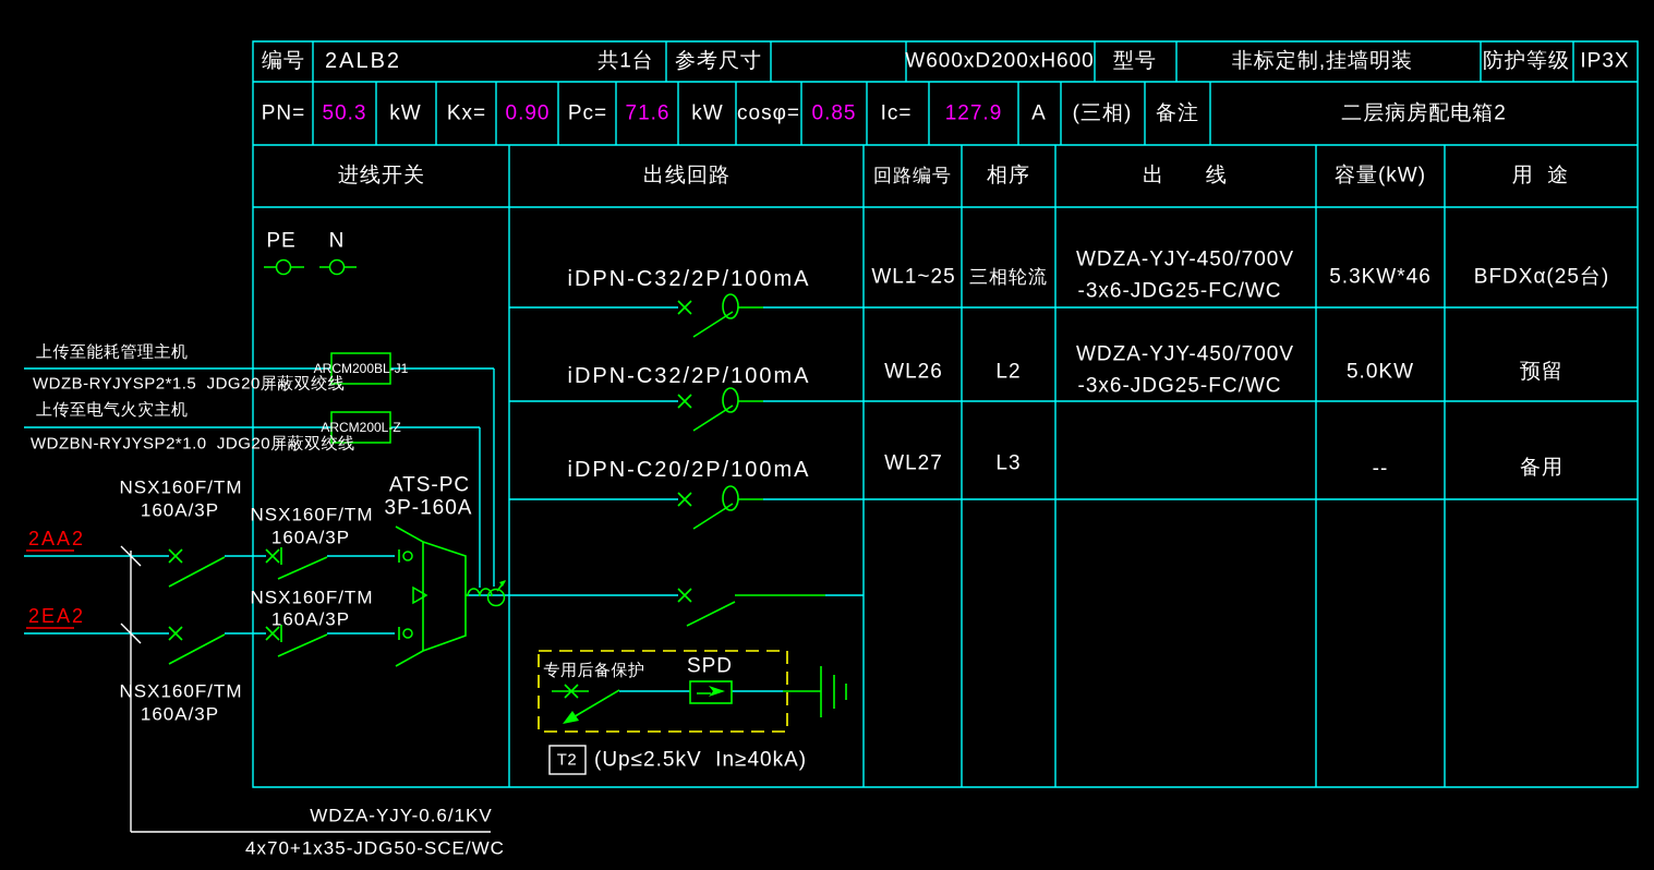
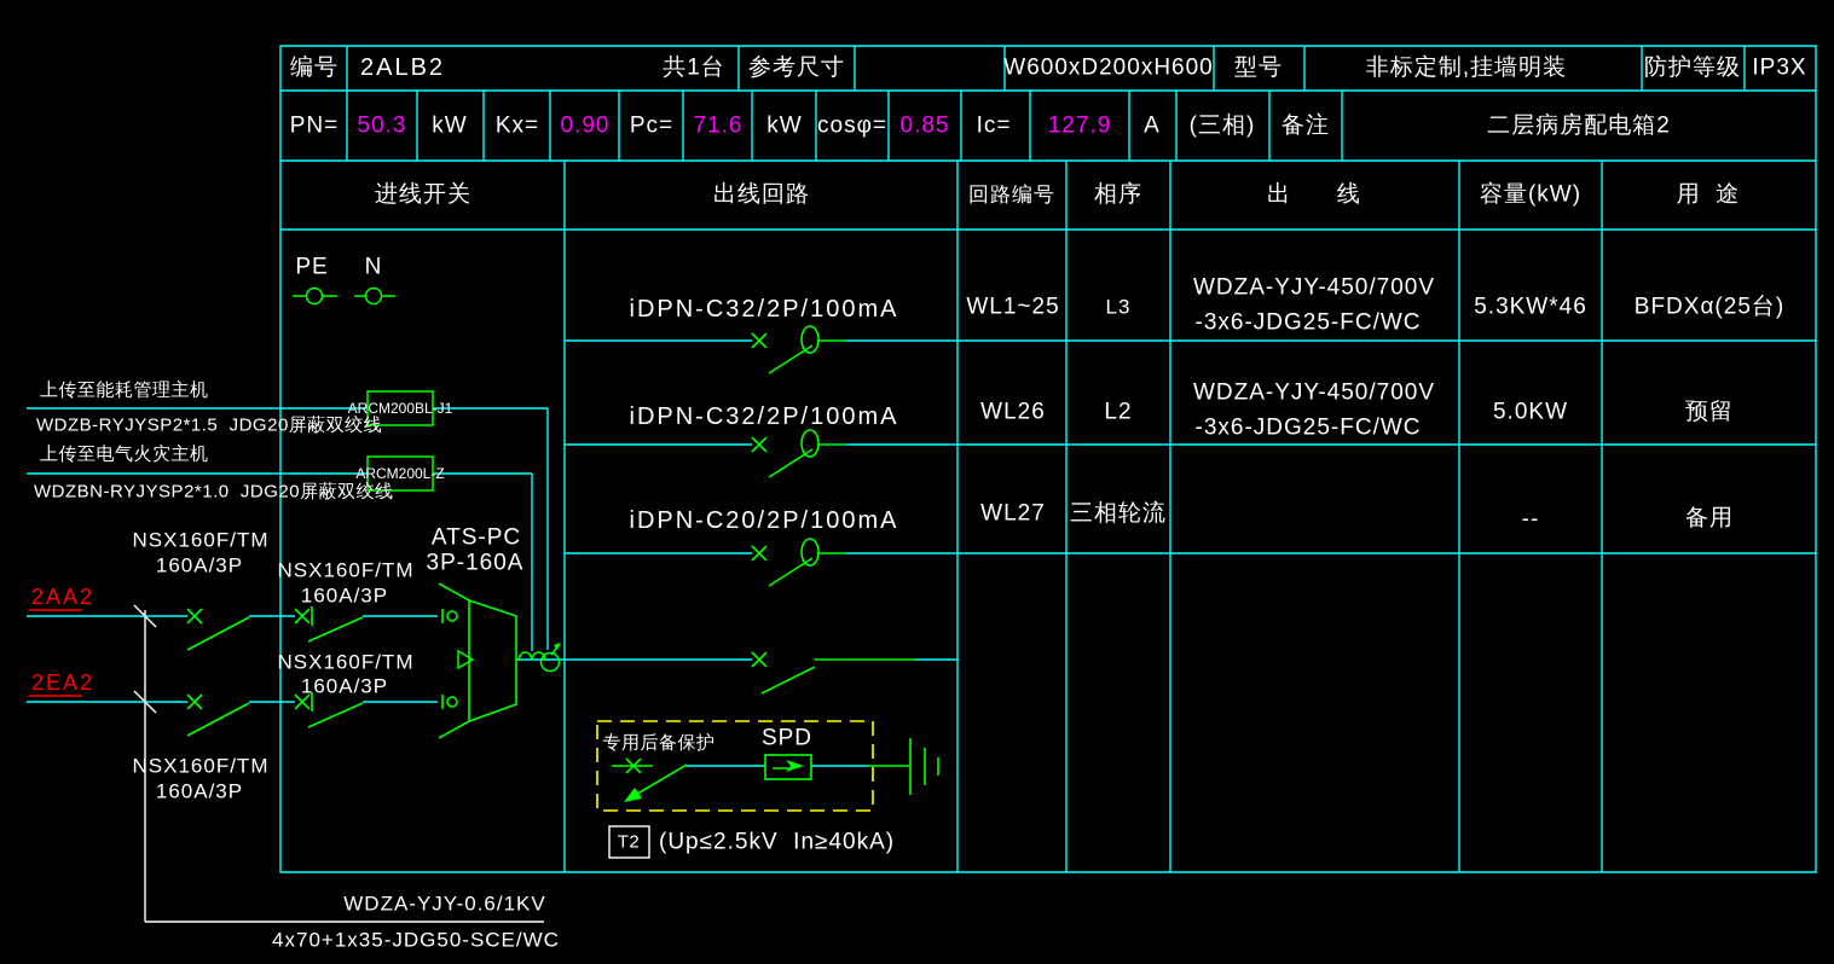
  编号
  2ALB2
  共1台
  参考尺寸
  W600xD200xH600
  型号
  非标定制,挂墙明装
  防护等级
  IP3X
  PN=
  50.3
  kW
  Kx=
  0.90
  Pc=
  71.6
  kW
  cosφ=
  0.85
  Ic=
  127.9
  A
  (三相)
  备注
  二层病房配电箱2
  进线开关
  出线回路
  回路编号
  相序
  出 线
  容量(kW)
  用 途
  iDPN-C32/2P/100mA
  WL1~25
- 三相轮流
+ L3
  WDZA-YJY-450/700V
  -3x6-JDG25-FC/WC
  5.3KW*46
  BFDXα(25台)
  iDPN-C32/2P/100mA
  WL26
  L2
  WDZA-YJY-450/700V
  -3x6-JDG25-FC/WC
  5.0KW
  预留
  iDPN-C20/2P/100mA
  WL27
- L3
+ 三相轮流
  --
  备用
  PE
  N
  上传至能耗管理主机
  WDZB-RYJYSP2*1.5 JDG20屏蔽双绞线
  上传至电气火灾主机
  WDZBN-RYJYSP2*1.0 JDG20屏蔽双绞线
  ARCM200BL-J1
  ARCM200L-Z
  2AA2
  2EA2
  NSX160F/TM
  160A/3P
  NSX160F/TM
  160A/3P
  NSX160F/TM
  160A/3P
  NSX160F/TM
  160A/3P
  ATS-PC
  3P-160A
  专用后备保护
  SPD
  T2
  (Up≤2.5kV In≥40kA)
  WDZA-YJY-0.6/1KV
  4x70+1x35-JDG50-SCE/WC
